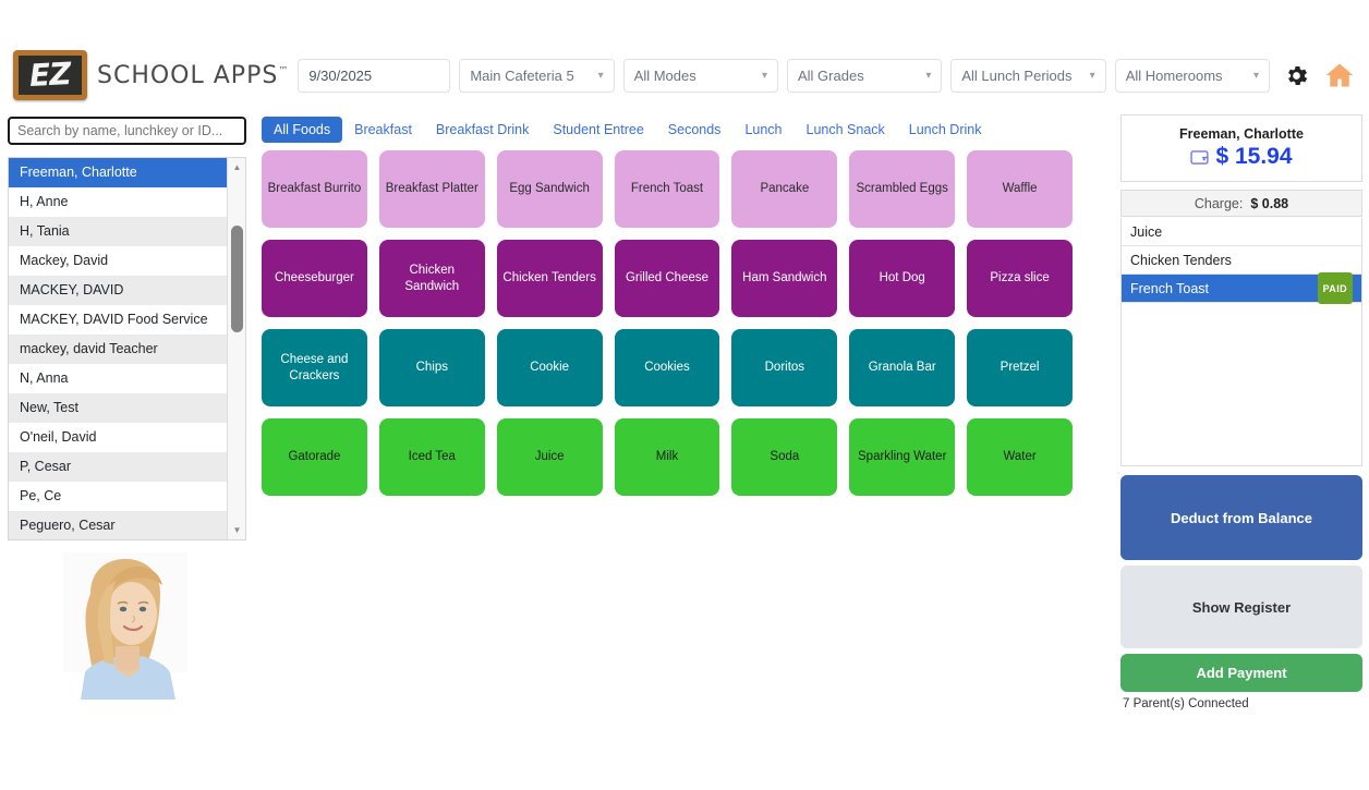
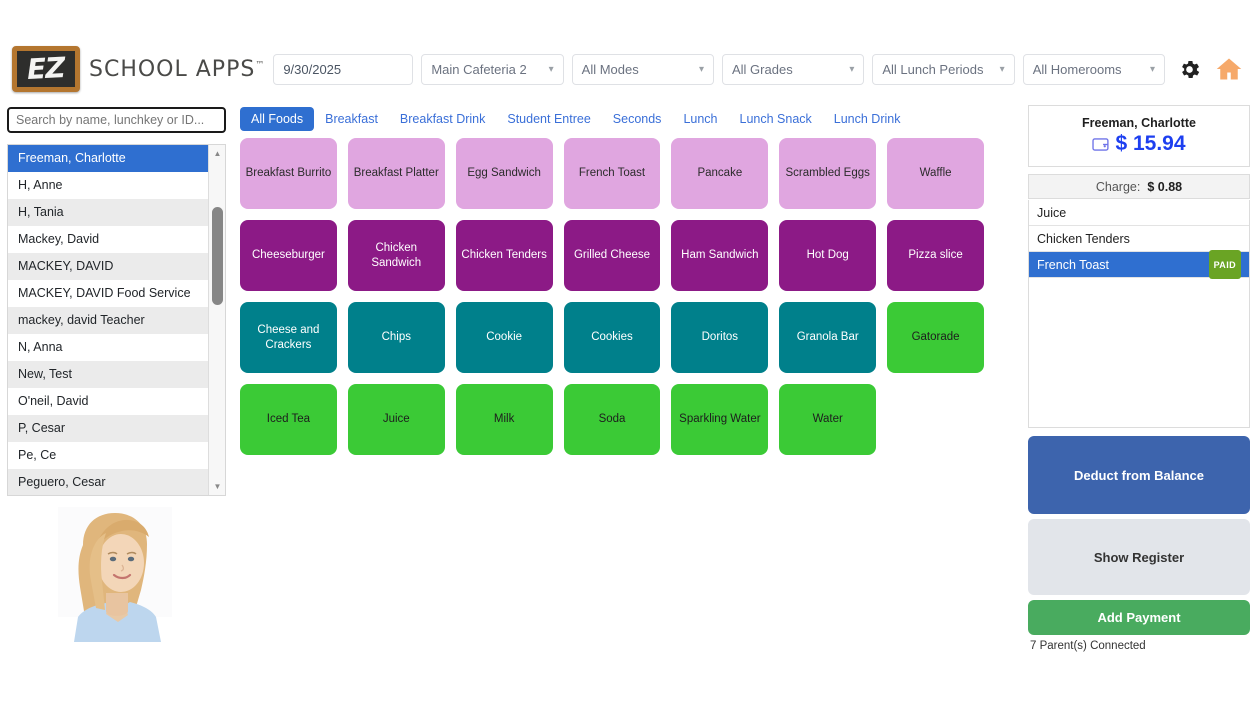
  SCHOOL APPS™
  9/30/2025
- Main Cafeteria 5
+ Main Cafeteria 2
  ▾
  All Modes
  ▾
  All Grades
  ▾
  All Lunch Periods
  ▾
  All Homerooms
  ▾
  Search by name, lunchkey or ID...
  Freeman, Charlotte
  H, Anne
  H, Tania
  Mackey, David
  MACKEY, DAVID
  MACKEY, DAVID Food Service
  mackey, david Teacher
  N, Anna
  New, Test
  O'neil, David
  P, Cesar
  Pe, Ce
  Peguero, Cesar
  ▲
  ▼
  All Foods
  Breakfast
  Breakfast Drink
  Student Entree
  Seconds
  Lunch
  Lunch Snack
  Lunch Drink
  Breakfast Burrito
  Breakfast Platter
  Egg Sandwich
  French Toast
  Pancake
  Scrambled Eggs
  Waffle
  Cheeseburger
  Chicken Sandwich
  Chicken Tenders
  Grilled Cheese
  Ham Sandwich
  Hot Dog
  Pizza slice
  Cheese and Crackers
  Chips
  Cookie
  Cookies
  Doritos
  Granola Bar
- Pretzel
  Gatorade
  Iced Tea
  Juice
  Milk
  Soda
  Sparkling Water
  Water
  Freeman, Charlotte
  $ 15.94
  Charge:
  $ 0.88
  Juice
  Chicken Tenders
  French Toast
  PAID
  Deduct from Balance
  Show Register
  Add Payment
  7 Parent(s) Connected
